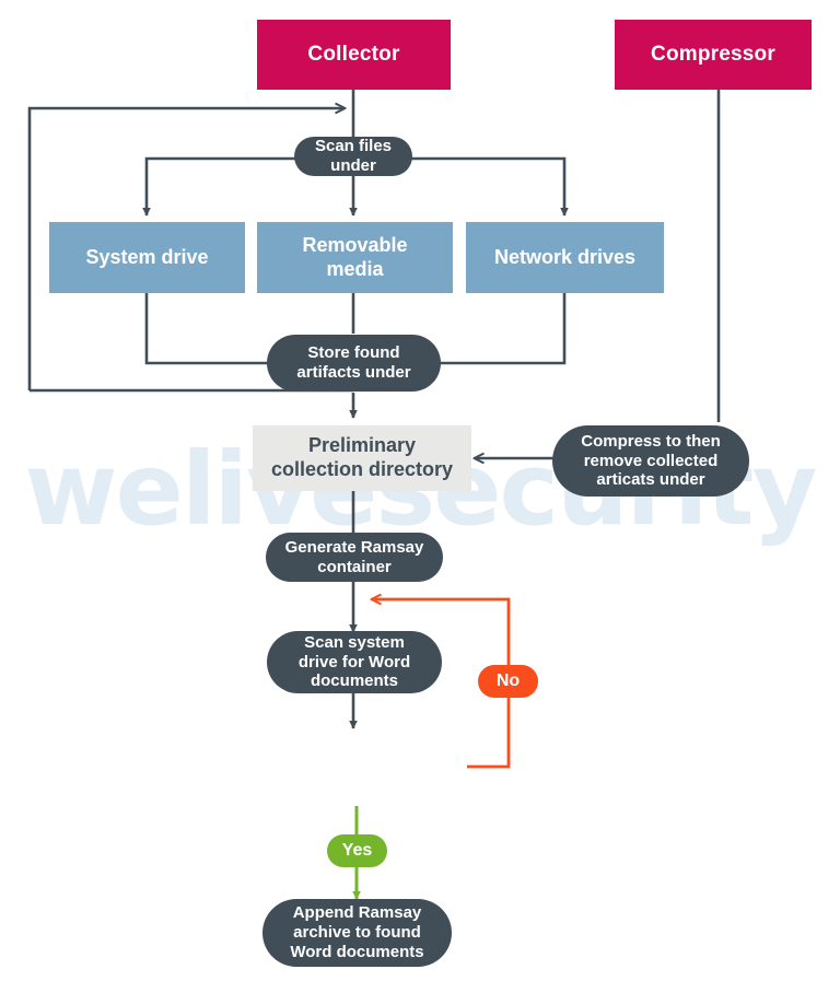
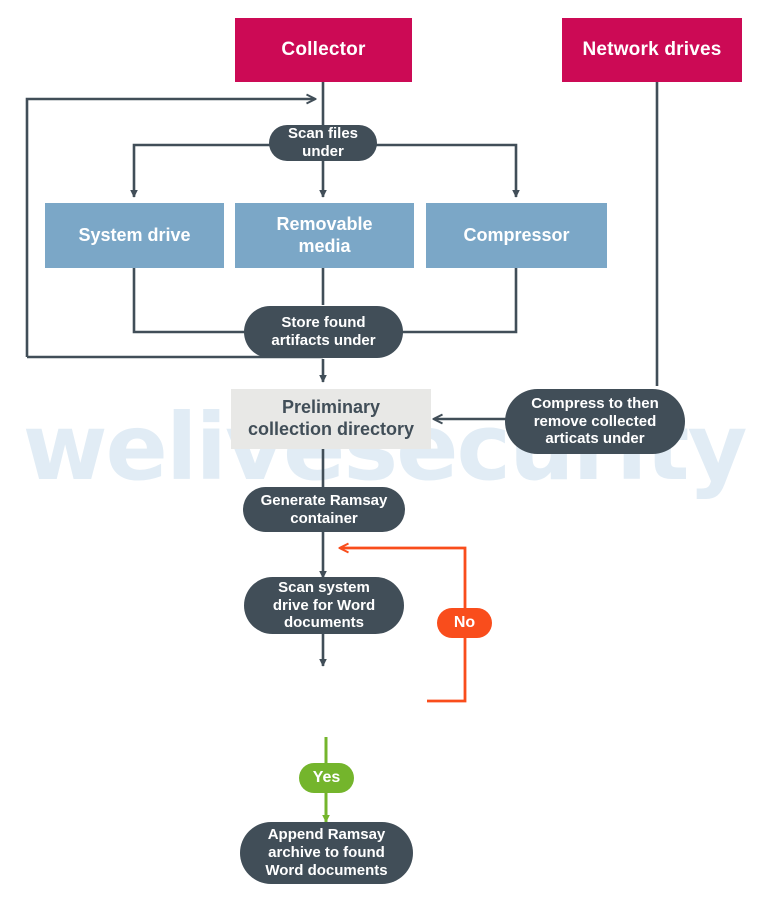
  Collector
- Compressor
+ Network drives
  Scan files
  under
  System drive
  Removable
  media
- Network drives
+ Compressor
  Store found
  artifacts under
  Preliminary
  collection directory
  Compress to then
  remove collected
  articats under
  Generate Ramsay
  container
  Scan system
  drive for Word
  documents
  Append Ramsay
  archive to found
  Word documents
  No
  Yes
